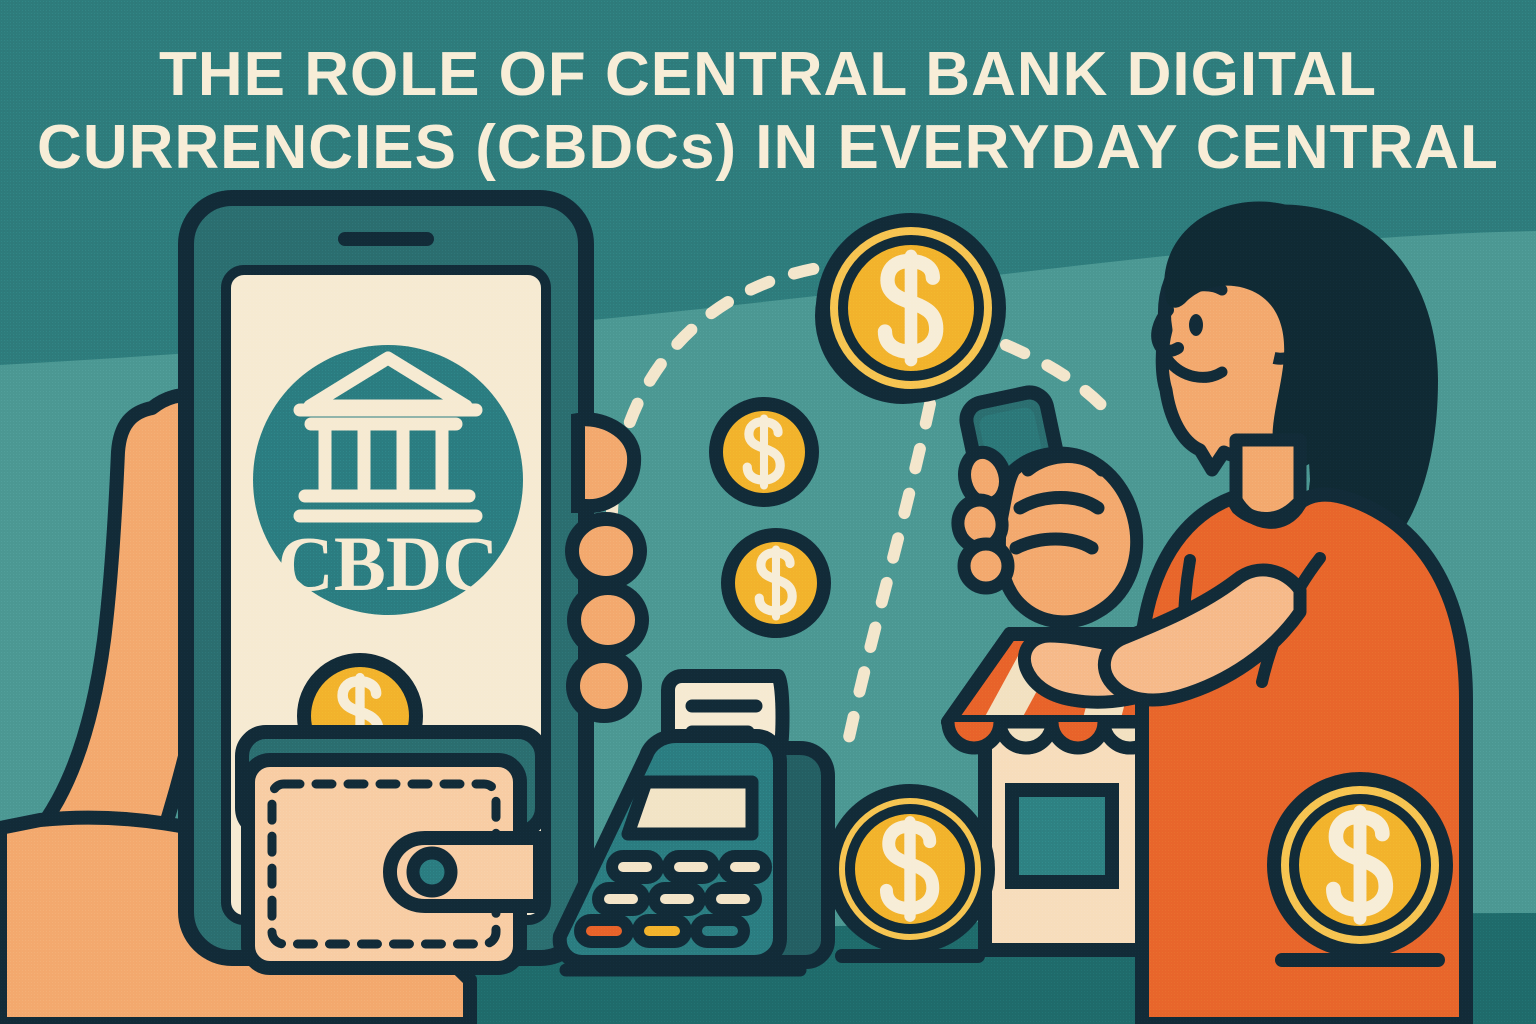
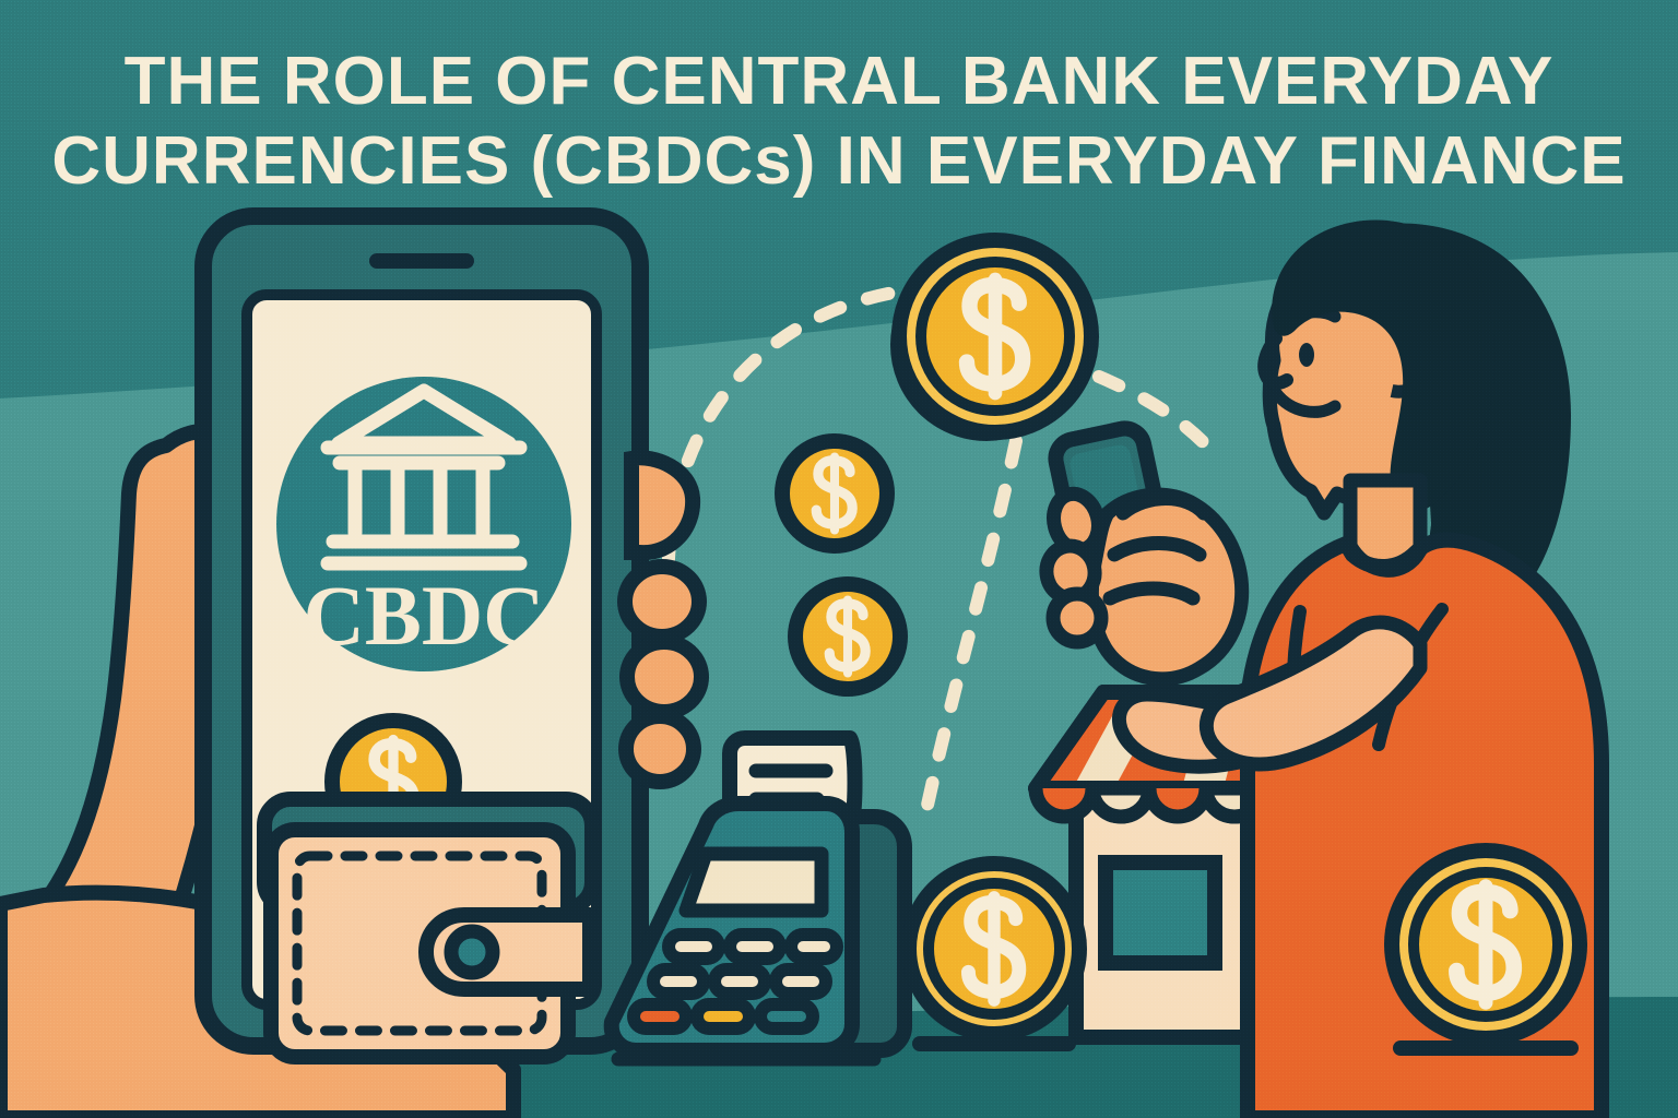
- THE ROLE OF CENTRAL BANK DIGITAL
+ THE ROLE OF CENTRAL BANK EVERYDAY
- CURRENCIES (CBDCs) IN EVERYDAY CENTRAL
+ CURRENCIES (CBDCs) IN EVERYDAY FINANCE
  CBDC
